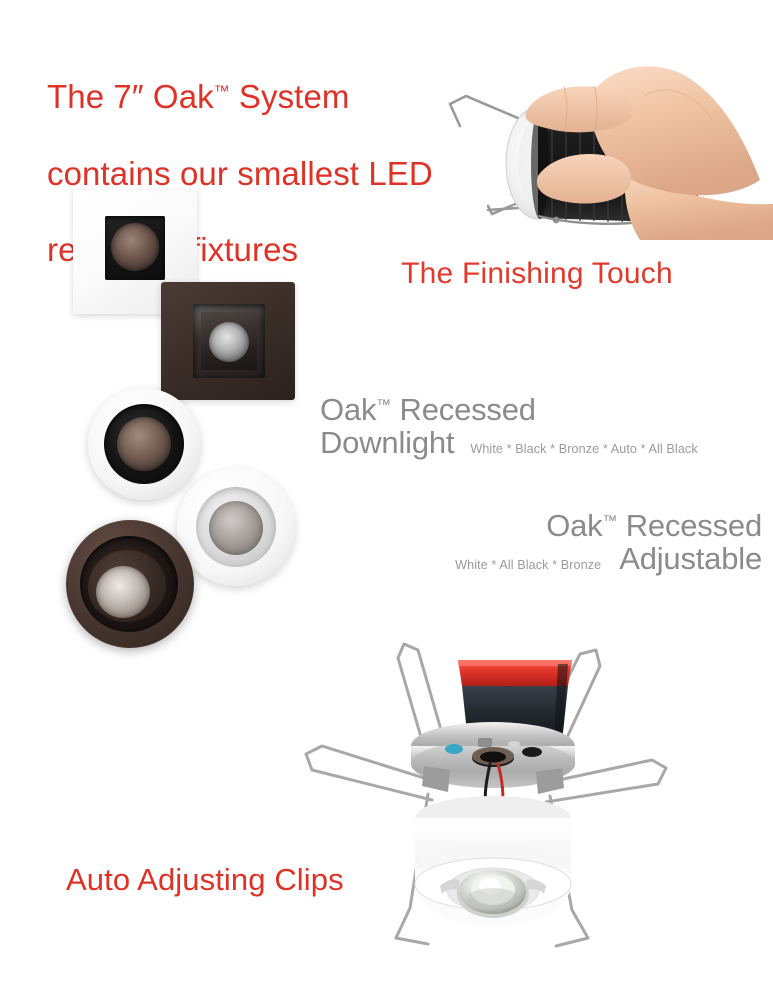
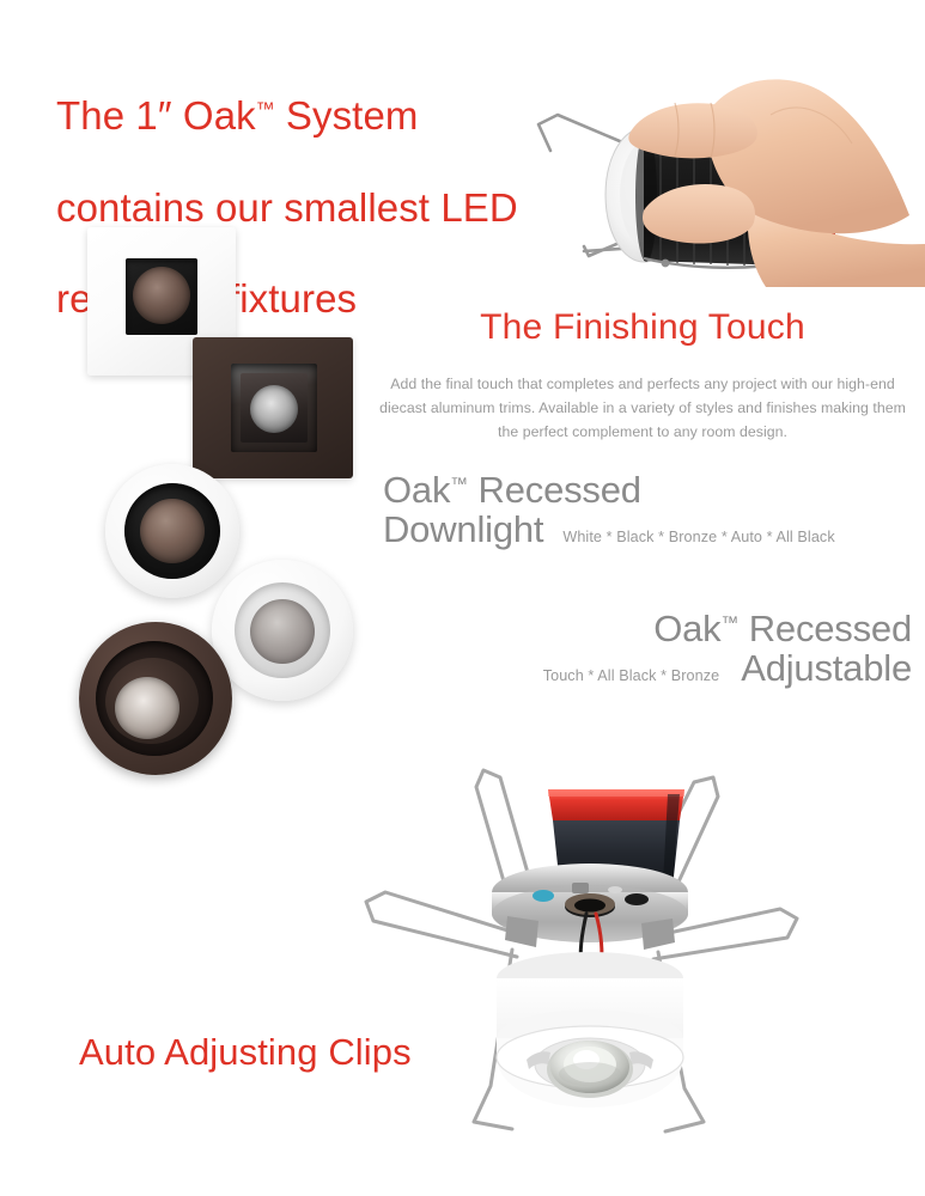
- The 7″ Oak™ System
+ The 1″ Oak™ System
  contains our smallest LED
  The Finishing Touch
+ Add the final touch that completes and perfects any project with our high-end diecast aluminum trims. Available in a variety of styles and finishes making them the perfect complement to any room design.
  Oak™ Recessed
  Downlight
  White * Black * Bronze * Auto * All Black
  Oak™ Recessed
- White * All Black * Bronze
+ Touch * All Black * Bronze
  Adjustable
  Auto Adjusting Clips
